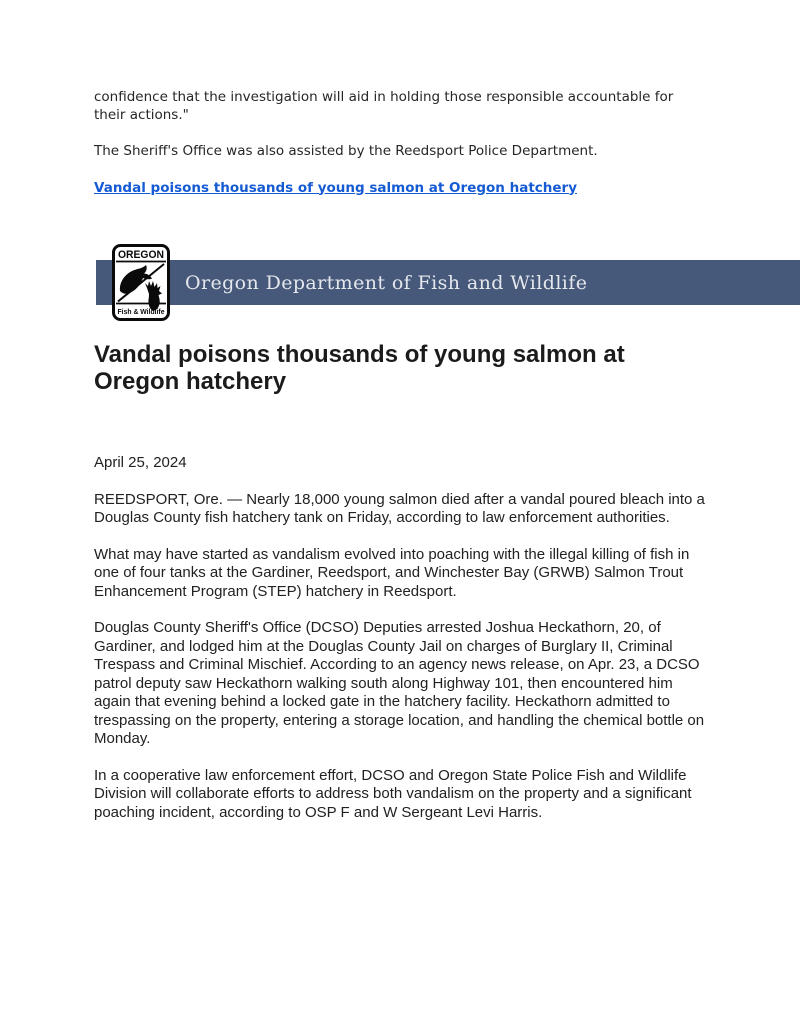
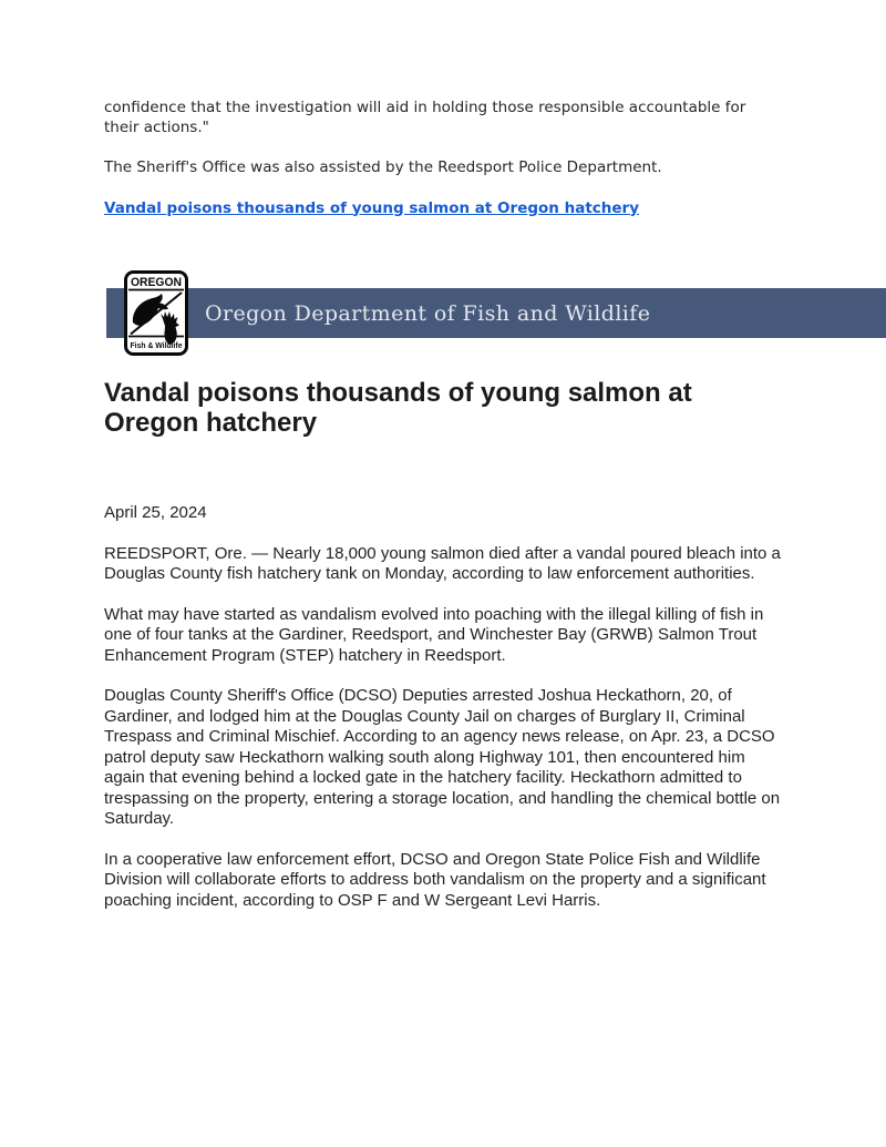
  confidence that the investigation will aid in holding those responsible accountable for their actions."
  The Sheriff's Office was also assisted by the Reedsport Police Department.
  Vandal poisons thousands of young salmon at Oregon hatchery
  Oregon Department of Fish and Wildlife
  OREGON
  Fish & Wildlife
  Vandal poisons thousands of young salmon at Oregon hatchery
  April 25, 2024
- REEDSPORT, Ore. — Nearly 18,000 young salmon died after a vandal poured bleach into a Douglas County fish hatchery tank on Friday, according to law enforcement authorities.
+ REEDSPORT, Ore. — Nearly 18,000 young salmon died after a vandal poured bleach into a Douglas County fish hatchery tank on Monday, according to law enforcement authorities.
  What may have started as vandalism evolved into poaching with the illegal killing of fish in one of four tanks at the Gardiner, Reedsport, and Winchester Bay (GRWB) Salmon Trout Enhancement Program (STEP) hatchery in Reedsport.
- Douglas County Sheriff's Office (DCSO) Deputies arrested Joshua Heckathorn, 20, of Gardiner, and lodged him at the Douglas County Jail on charges of Burglary II, Criminal Trespass and Criminal Mischief. According to an agency news release, on Apr. 23, a DCSO patrol deputy saw Heckathorn walking south along Highway 101, then encountered him again that evening behind a locked gate in the hatchery facility. Heckathorn admitted to trespassing on the property, entering a storage location, and handling the chemical bottle on Monday.
+ Douglas County Sheriff's Office (DCSO) Deputies arrested Joshua Heckathorn, 20, of Gardiner, and lodged him at the Douglas County Jail on charges of Burglary II, Criminal Trespass and Criminal Mischief. According to an agency news release, on Apr. 23, a DCSO patrol deputy saw Heckathorn walking south along Highway 101, then encountered him again that evening behind a locked gate in the hatchery facility. Heckathorn admitted to trespassing on the property, entering a storage location, and handling the chemical bottle on Saturday.
  In a cooperative law enforcement effort, DCSO and Oregon State Police Fish and Wildlife Division will collaborate efforts to address both vandalism on the property and a significant poaching incident, according to OSP F and W Sergeant Levi Harris.
